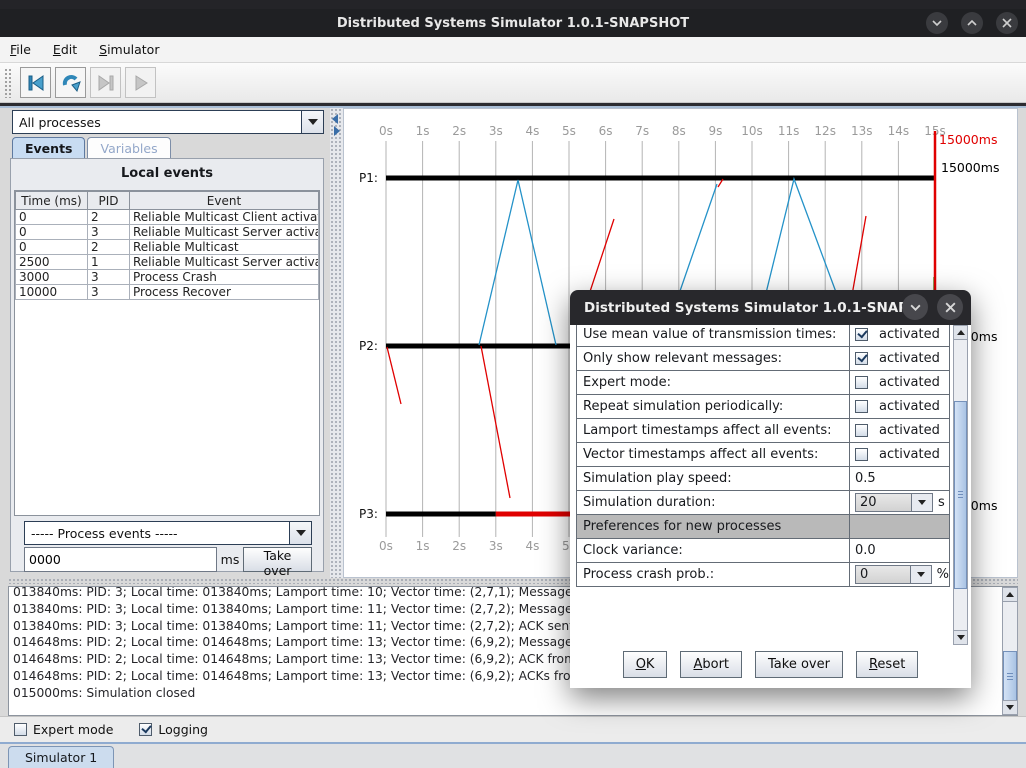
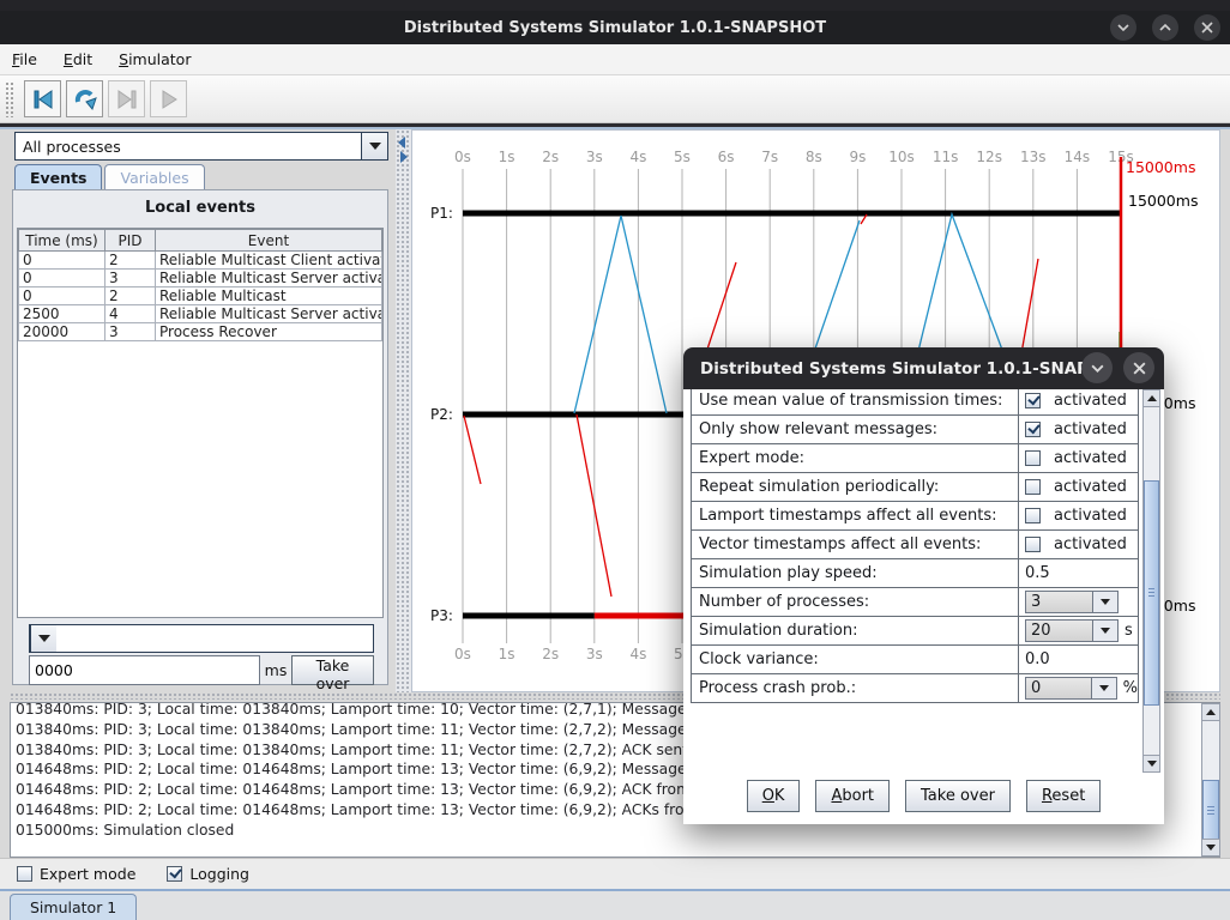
  Distributed Systems Simulator 1.0.1-SNAPSHOT
  File
  Edit
  Simulator
  All processes
  Events
  Variables
  Local events
  Time (ms)	PID	Event
  0	2	Reliable Multicast Client activa
  0	3	Reliable Multicast Server activa
  0	2	Reliable Multicast
- 2500	1	Reliable Multicast Server activa
+ 2500	4	Reliable Multicast Server activa
- 3000	3	Process Crash
- 10000	3	Process Recover
+ 20000	3	Process Recover
- ----- Process events -----
  0000
  ms
  Take over
  0s
  0s
  1s
  1s
  2s
  2s
  3s
  3s
  4s
  4s
  5s
  6s
  7s
  8s
  9s
  10s
  11s
  12s
  13s
  14s
  P1:
  P2:
  P3:
  15000ms
  15000ms
  013840ms: PID: 3; Local time: 013840ms; Lamport time: 10; Vector time: (2,7,1); Message
  013840ms: PID: 3; Local time: 013840ms; Lamport time: 11; Vector time: (2,7,2); Message
  013840ms: PID: 3; Local time: 013840ms; Lamport time: 11; Vector time: (2,7,2); ACK sen
  014648ms: PID: 2; Local time: 014648ms; Lamport time: 13; Vector time: (6,9,2); Message
  014648ms: PID: 2; Local time: 014648ms; Lamport time: 13; Vector time: (6,9,2); ACK fro
  014648ms: PID: 2; Local time: 014648ms; Lamport time: 13; Vector time: (6,9,2); ACKs fro
  015000ms: Simulation closed
  Expert mode
  Logging
  Simulator 1
  Distributed Systems Simulator 1.0.1-SNA
  Use mean value of transmission times:
  activated
  Only show relevant messages:
  activated
  Expert mode:
  activated
  Repeat simulation periodically:
  activated
  Lamport timestamps affect all events:
  activated
  Vector timestamps affect all events:
  activated
  Simulation play speed:
  0.5
+ Number of processes:
+ 3
  Simulation duration:
  20
  s
- Preferences for new processes
  Clock variance:
  0.0
  Process crash prob.:
  0
  %
  OK
  Abort
  Take over
  Reset
